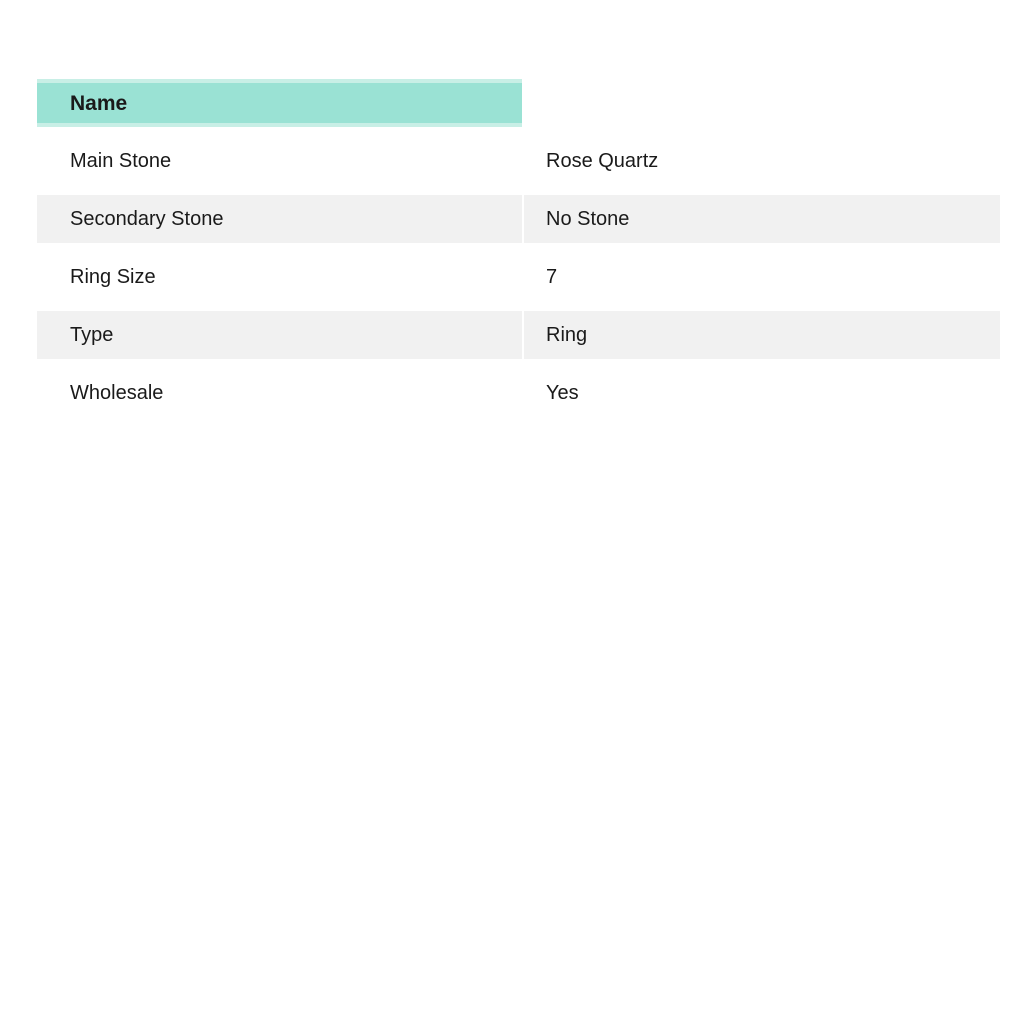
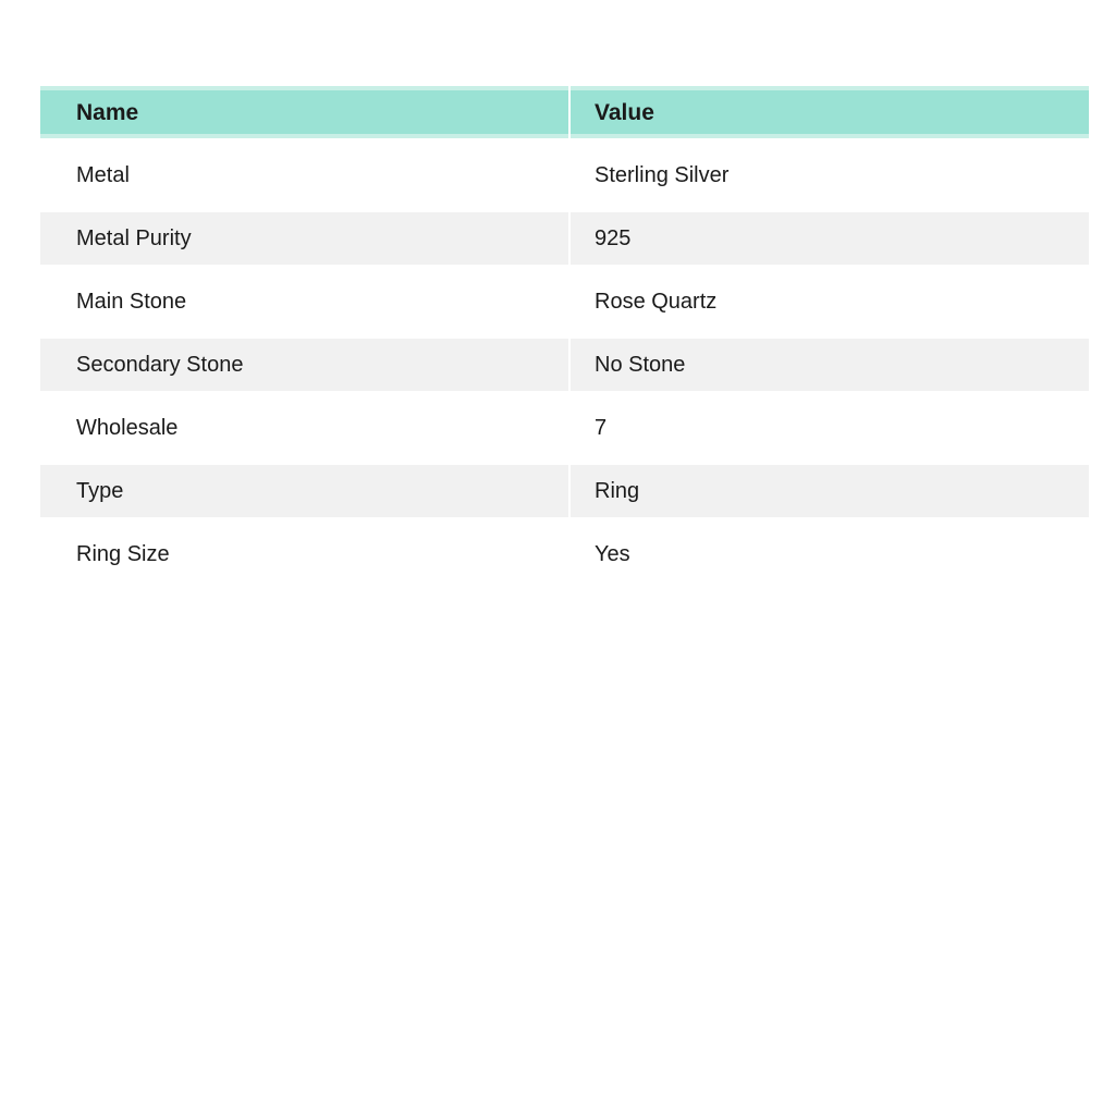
  Name
+ Value
+ Metal
+ Sterling Silver
+ Metal Purity
+ 925
  Main Stone
  Rose Quartz
  Secondary Stone
  No Stone
- Ring Size
+ Wholesale
  7
  Type
  Ring
- Wholesale
+ Ring Size
  Yes
